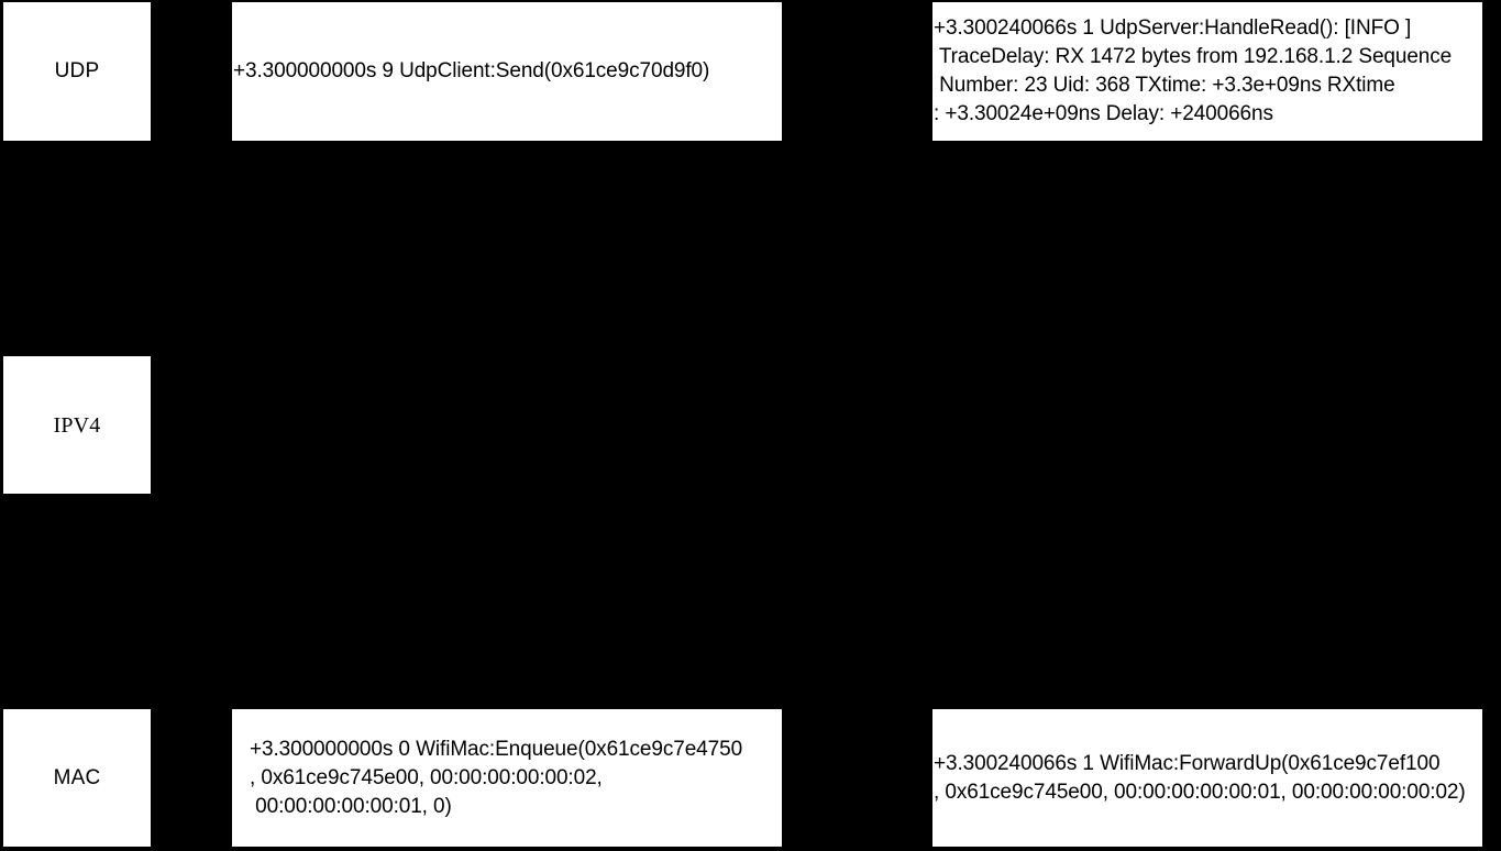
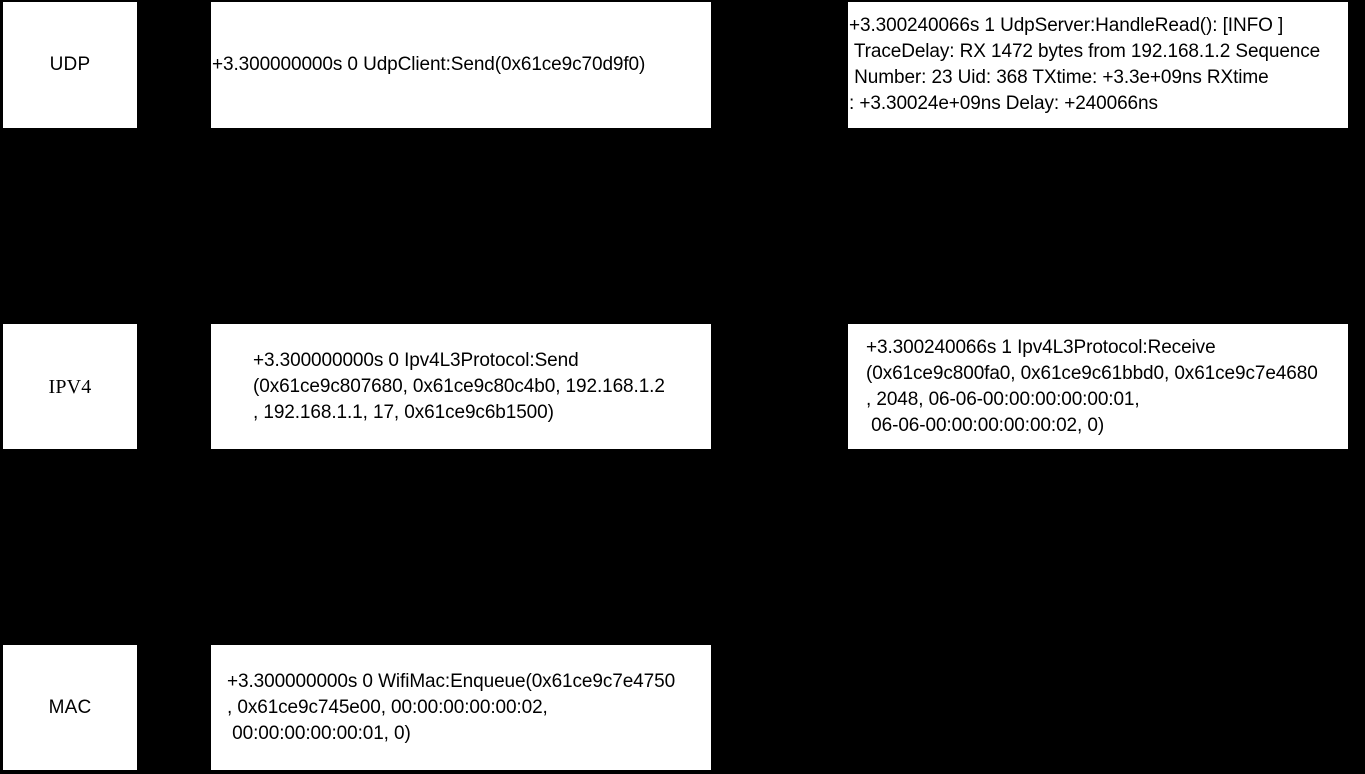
  UDP
- +3.300000000s 9 UdpClient:Send(0x61ce9c70d9f0)
+ +3.300000000s 0 UdpClient:Send(0x61ce9c70d9f0)
  +3.300240066s 1 UdpServer:HandleRead(): [INFO ]
  TraceDelay: RX 1472 bytes from 192.168.1.2 Sequence
  Number: 23 Uid: 368 TXtime: +3.3e+09ns RXtime
  : +3.30024e+09ns Delay: +240066ns
  IPV4
+ +3.300000000s 0 Ipv4L3Protocol:Send
+ (0x61ce9c807680, 0x61ce9c80c4b0, 192.168.1.2
+ , 192.168.1.1, 17, 0x61ce9c6b1500)
+ +3.300240066s 1 Ipv4L3Protocol:Receive
+ (0x61ce9c800fa0, 0x61ce9c61bbd0, 0x61ce9c7e4680
+ , 2048, 06-06-00:00:00:00:00:01,
+ 06-06-00:00:00:00:00:02, 0)
  MAC
  +3.300000000s 0 WifiMac:Enqueue(0x61ce9c7e4750
  , 0x61ce9c745e00, 00:00:00:00:00:02,
  00:00:00:00:00:01, 0)
- +3.300240066s 1 WifiMac:ForwardUp(0x61ce9c7ef100
- , 0x61ce9c745e00, 00:00:00:00:00:01, 00:00:00:00:00:02)
